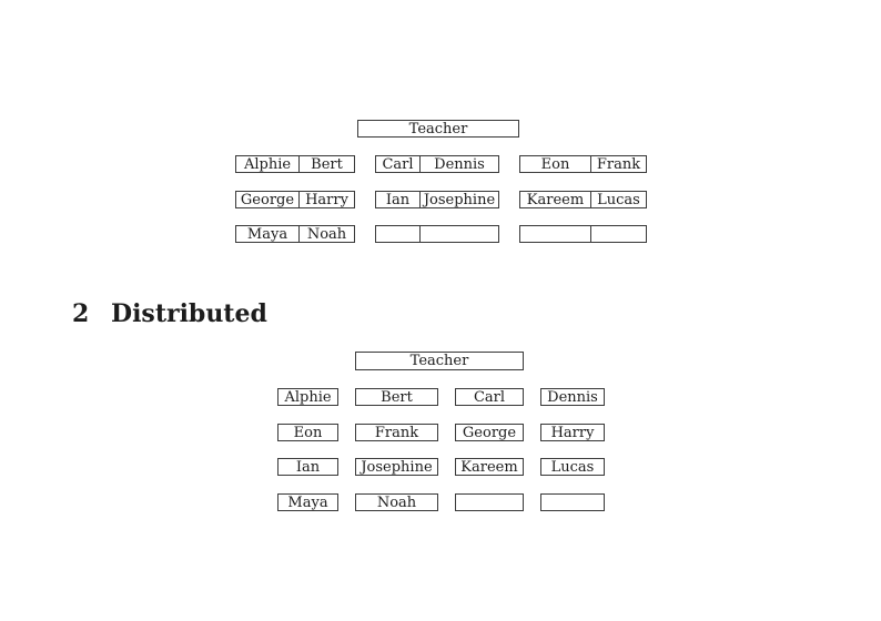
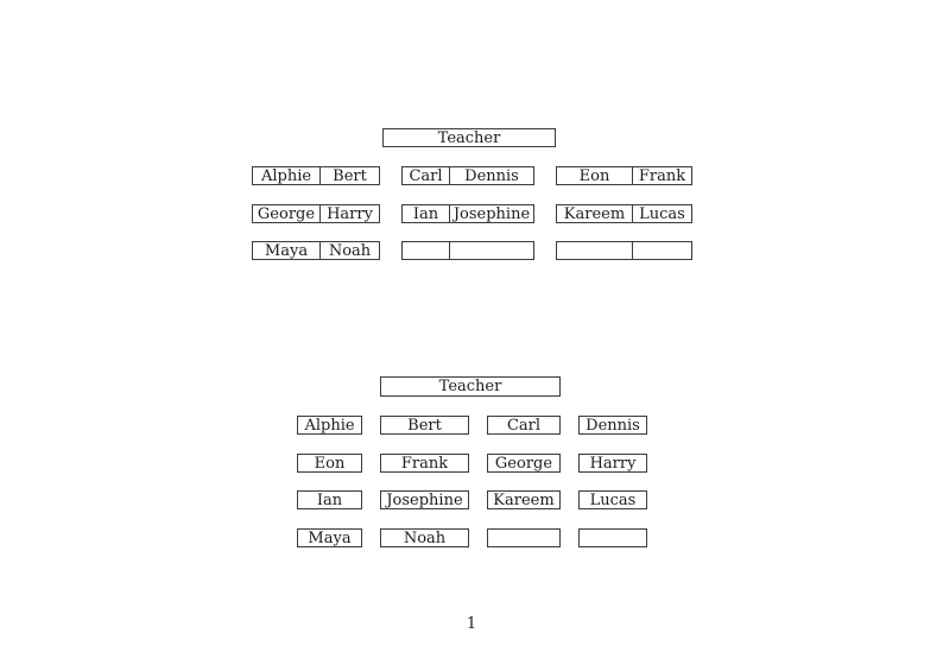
  Teacher
  Alphie
  Bert
  Carl
  Dennis
  Eon
  Frank
  George
  Harry
  Ian
  Josephine
  Kareem
  Lucas
  Maya
  Noah
- 2 Distributed
  Teacher
  Alphie
  Bert
  Carl
  Dennis
  Eon
  Frank
  George
  Harry
  Ian
  Josephine
  Kareem
  Lucas
  Maya
  Noah
+ 1
